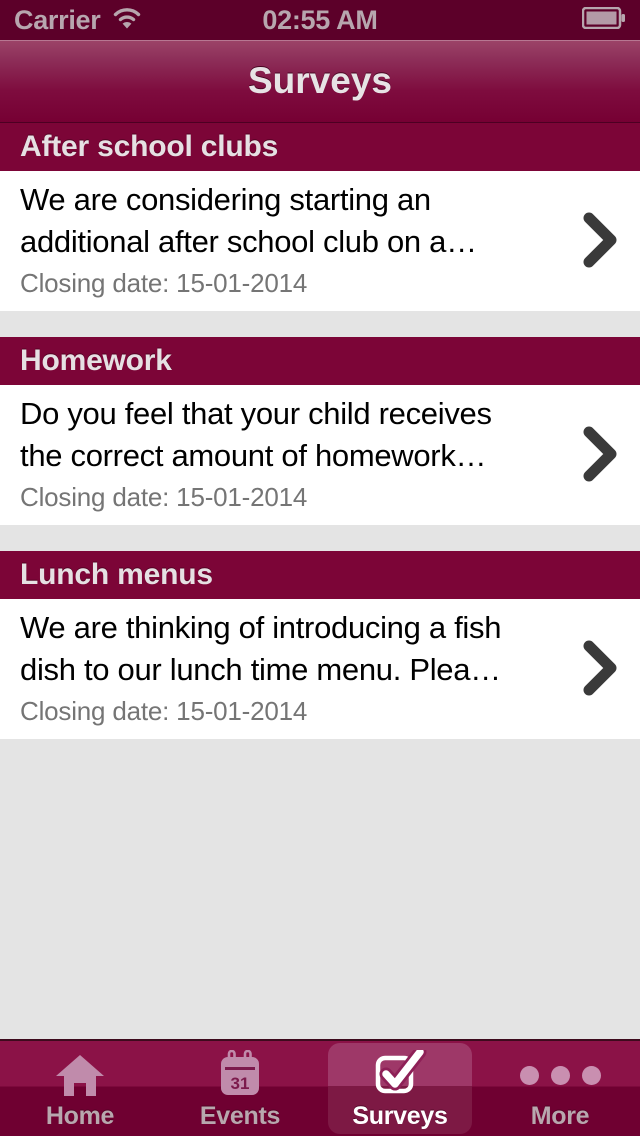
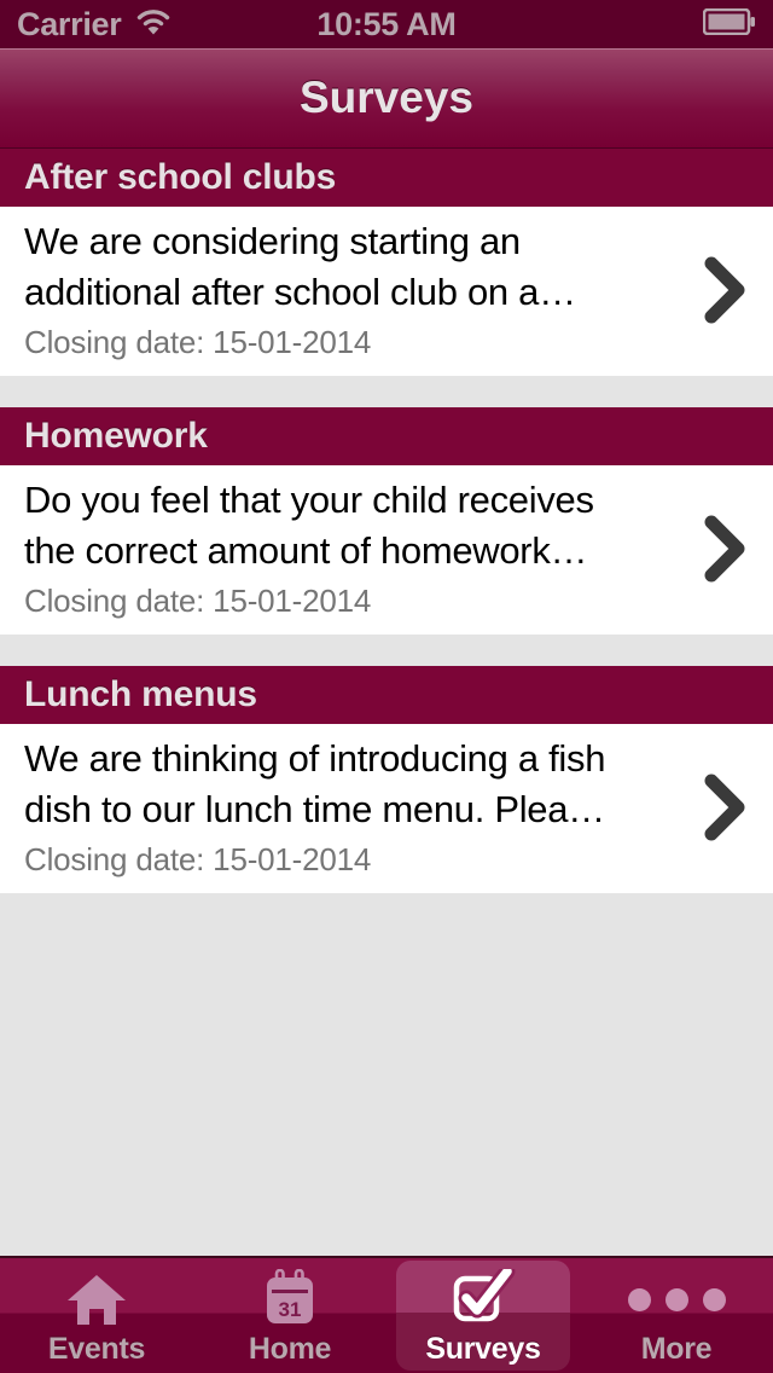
  Carrier
- 02:55 AM
+ 10:55 AM
  Surveys
  After school clubs
  We are considering starting an
  additional after school club on a…
  Closing date: 15-01-2014
  Homework
  Do you feel that your child receives
  the correct amount of homework…
  Closing date: 15-01-2014
  Lunch menus
  We are thinking of introducing a fish
  dish to our lunch time menu. Plea…
  Closing date: 15-01-2014
- Home
+ Events
  31
- Events
+ Home
  Surveys
  More
